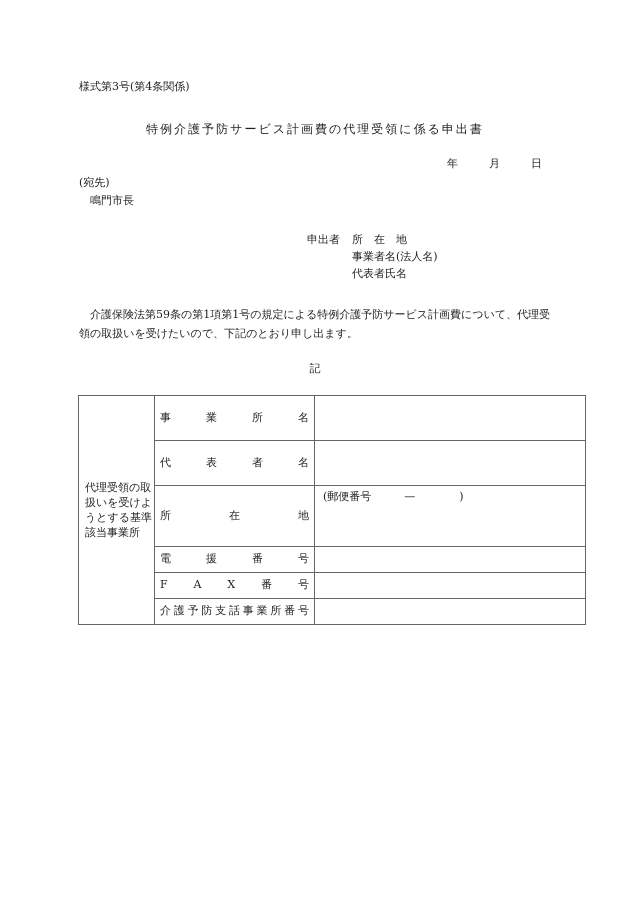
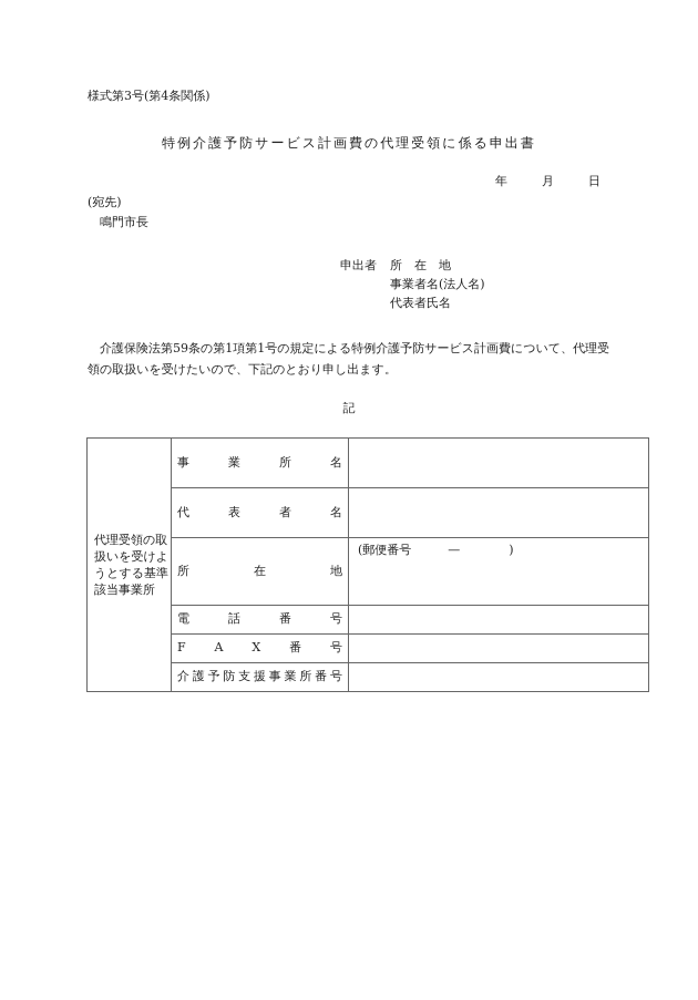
  様式第3号(第4条関係)
  特例介護予防サービス計画費の代理受領に係る申出書
  年 月 日
  (宛先)
  鳴門市長
  申出者
  所 在 地
  事業者名(法人名)
  代表者氏名
  介護保険法第59条の第1項第1号の規定による特例介護予防サービス計画費について、代理受領の取扱いを受けたいので、下記のとおり申し出ます。
  記
  代理受領の取扱いを受けようとする基準該当事業所	事 業 所 名
  代 表 者 名
  所 在 地	(郵便番号 — )
- 電 援 番 号
+ 電 話 番 号
  F A X 番 号
- 介 護 予 防 支 話 事 業 所 番 号
+ 介 護 予 防 支 援 事 業 所 番 号
